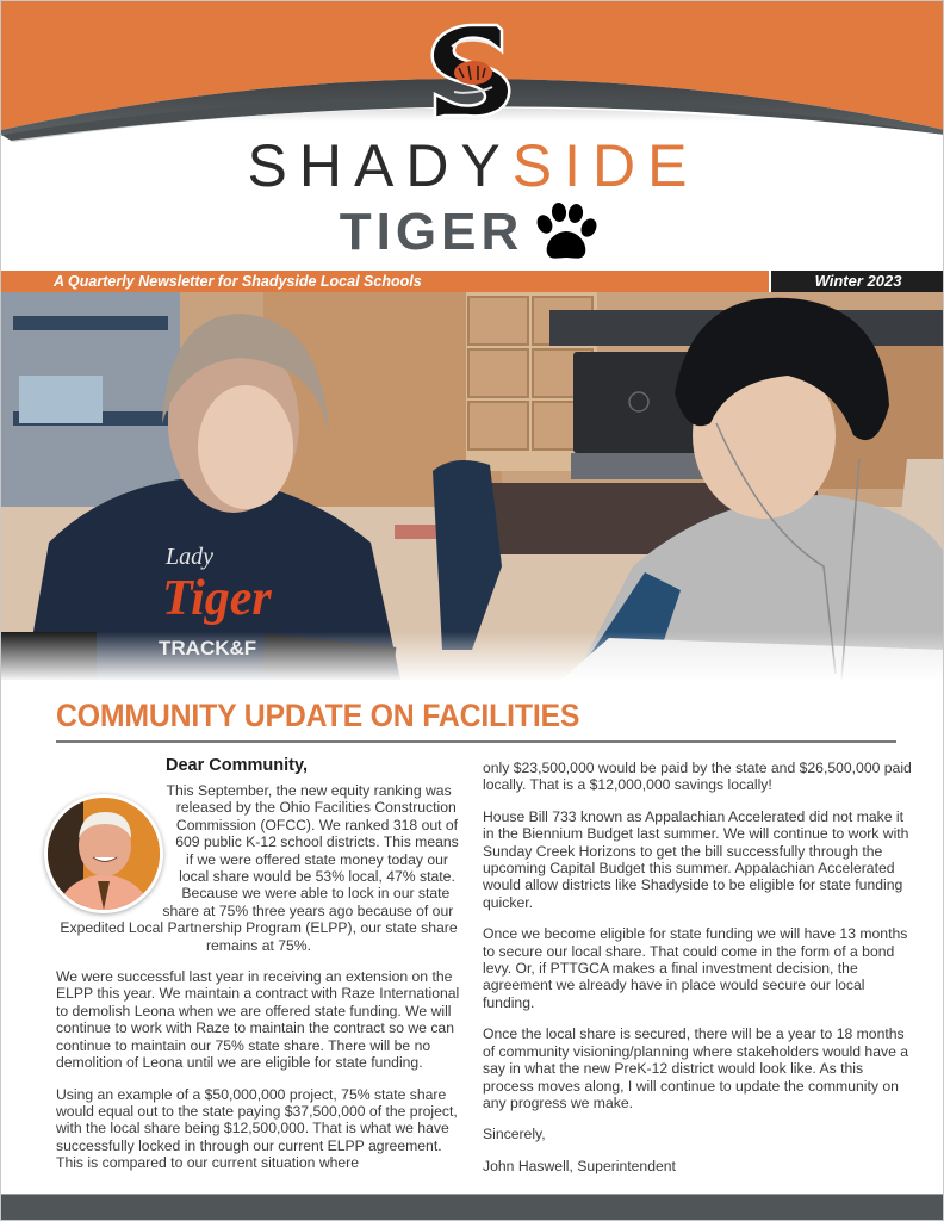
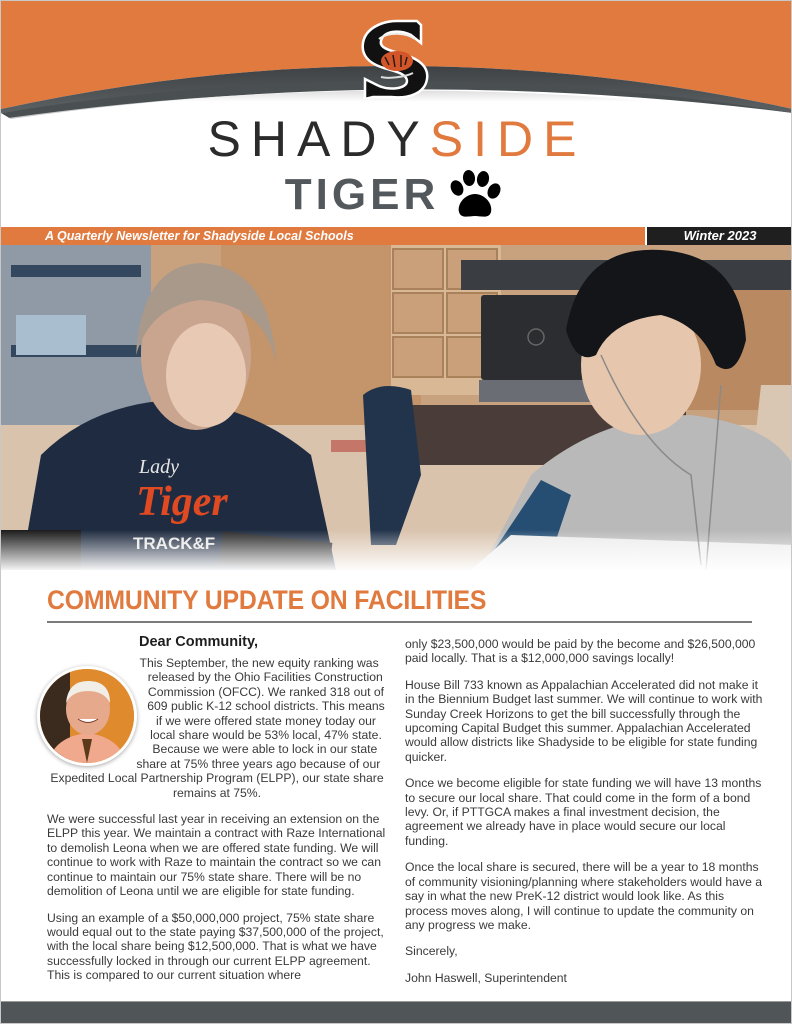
  SHADYSIDE
  TIGER
  A Quarterly Newsletter for Shadyside Local Schools
  Winter 2023
  Lady
  Tiger
  COMMUNITY UPDATE ON FACILITIES
  Dear Community,
  This September, the new equity ranking was released by the Ohio Facilities Construction Commission (OFCC). We ranked 318 out of 609 public K-12 school districts. This means if we were offered state money today our local share would be 53% local, 47% state. Because we were able to lock in our state share at 75% three years ago because of our Expedited Local Partnership Program (ELPP), our state share remains at 75%.
  We were successful last year in receiving an extension on the ELPP this year. We maintain a contract with Raze International to demolish Leona when we are offered state funding. We will continue to work with Raze to maintain the contract so we can continue to maintain our 75% state share. There will be no demolition of Leona until we are eligible for state funding.
  Using an example of a $50,000,000 project, 75% state share would equal out to the state paying $37,500,000 of the project, with the local share being $12,500,000. That is what we have successfully locked in through our current ELPP agreement. This is compared to our current situation where
- only $23,500,000 would be paid by the state and $26,500,000 paid locally. That is a $12,000,000 savings locally!
+ only $23,500,000 would be paid by the become and $26,500,000 paid locally. That is a $12,000,000 savings locally!
  House Bill 733 known as Appalachian Accelerated did not make it in the Biennium Budget last summer. We will continue to work with Sunday Creek Horizons to get the bill successfully through the upcoming Capital Budget this summer. Appalachian Accelerated would allow districts like Shadyside to be eligible for state funding quicker.
  Once we become eligible for state funding we will have 13 months to secure our local share. That could come in the form of a bond levy. Or, if PTTGCA makes a final investment decision, the agreement we already have in place would secure our local funding.
  Once the local share is secured, there will be a year to 18 months of community visioning/planning where stakeholders would have a say in what the new PreK-12 district would look like. As this process moves along, I will continue to update the community on any progress we make.
  Sincerely,
  John Haswell, Superintendent
